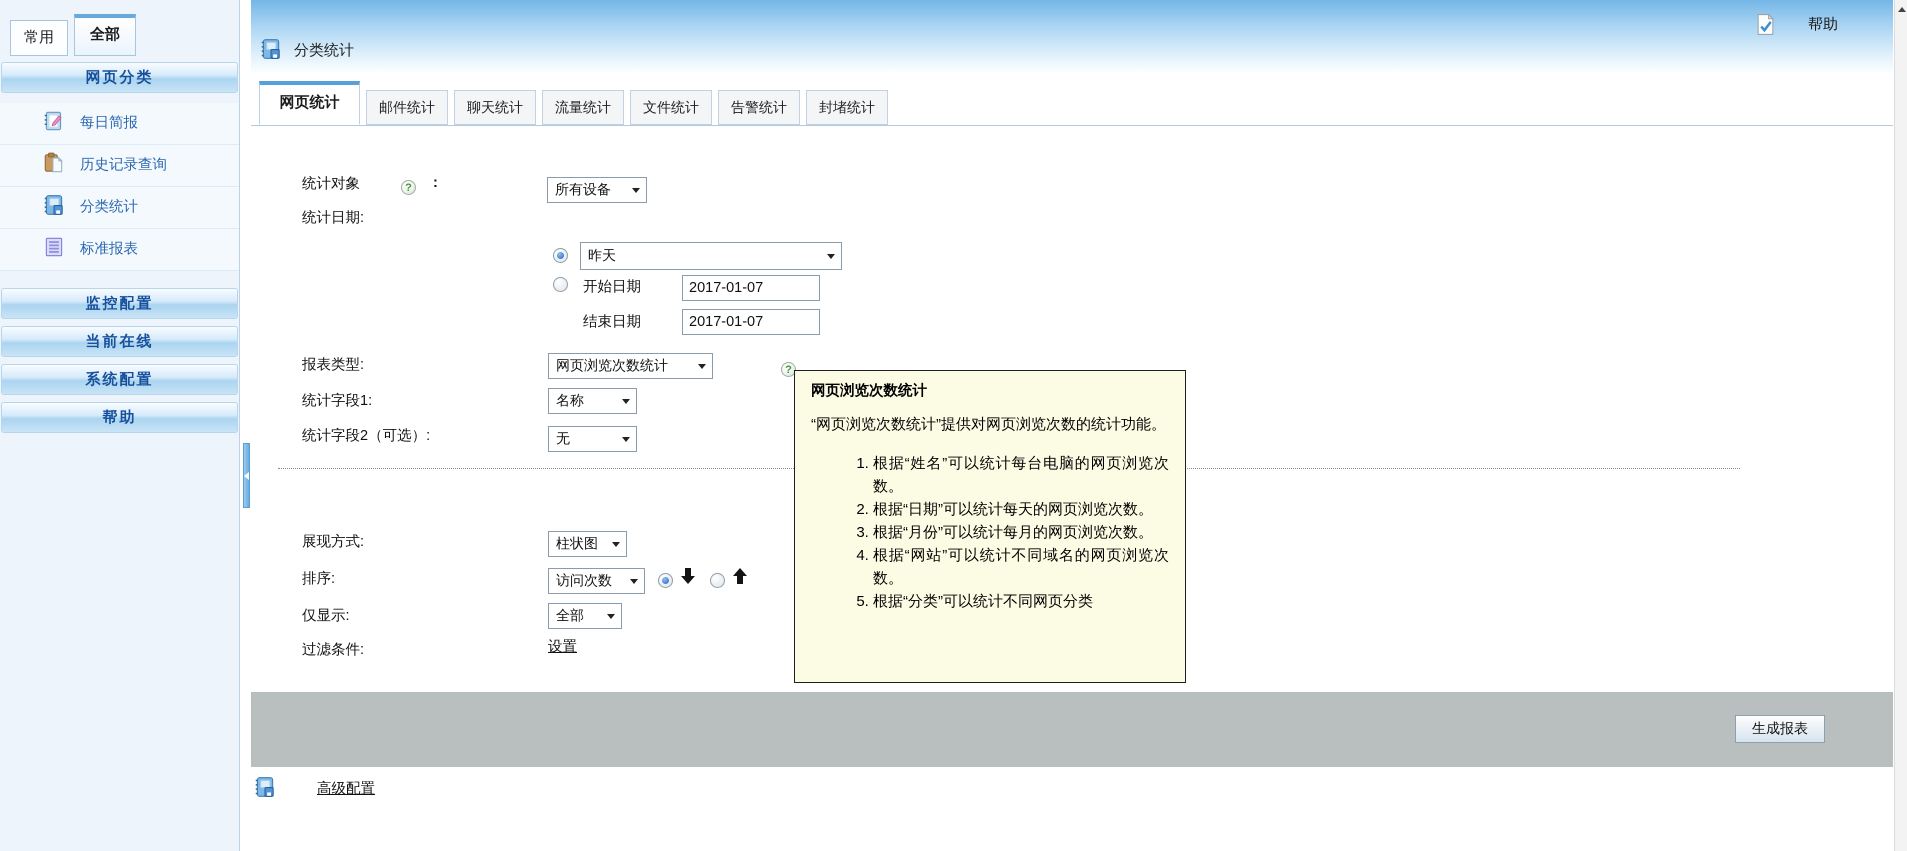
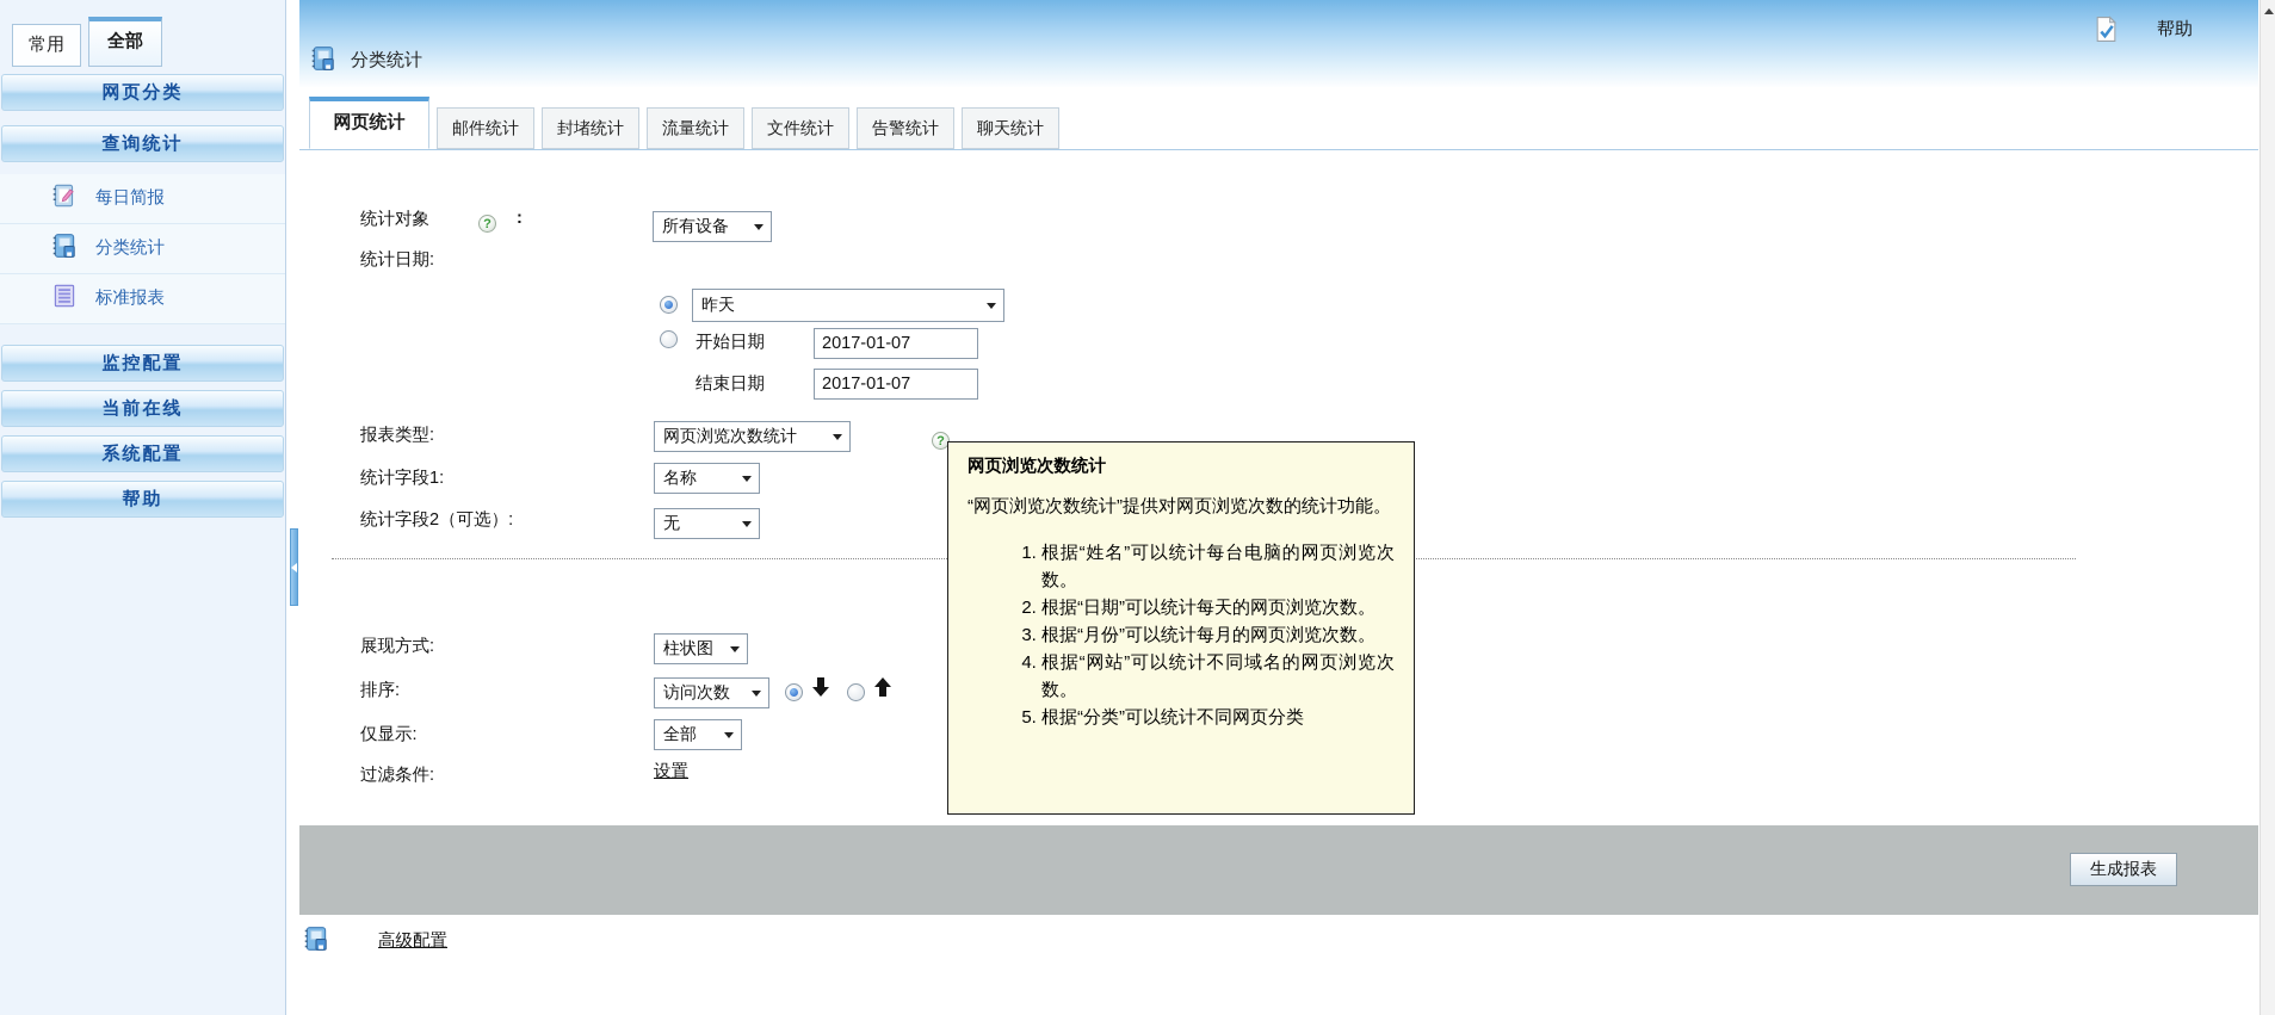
  常用
  全部
  网页分类
+ 查询统计
  每日简报
- 历史记录查询
  分类统计
  标准报表
  监控配置
  当前在线
  系统配置
  帮助
  分类统计
  帮助
  网页统计
  邮件统计
- 聊天统计
+ 封堵统计
  流量统计
  文件统计
  告警统计
- 封堵统计
+ 聊天统计
  统计对象
  ?
  :
  所有设备
  统计日期:
  昨天
  开始日期
  2017-01-07
  结束日期
  2017-01-07
  报表类型:
  网页浏览次数统计
  ?
  统计字段1:
  名称
  统计字段2（可选）:
  无
  展现方式:
  柱状图
  排序:
  访问次数
  仅显示:
  全部
  过滤条件:
  设置
  生成报表
  高级配置
  网页浏览次数统计
  “网页浏览次数统计”提供对网页浏览次数的统计功能。
  根据“姓名”可以统计每台电脑的网页浏览次数。
  根据“日期”可以统计每天的网页浏览次数。
  根据“月份”可以统计每月的网页浏览次数。
  根据“网站”可以统计不同域名的网页浏览次数。
  根据“分类”可以统计不同网页分类
